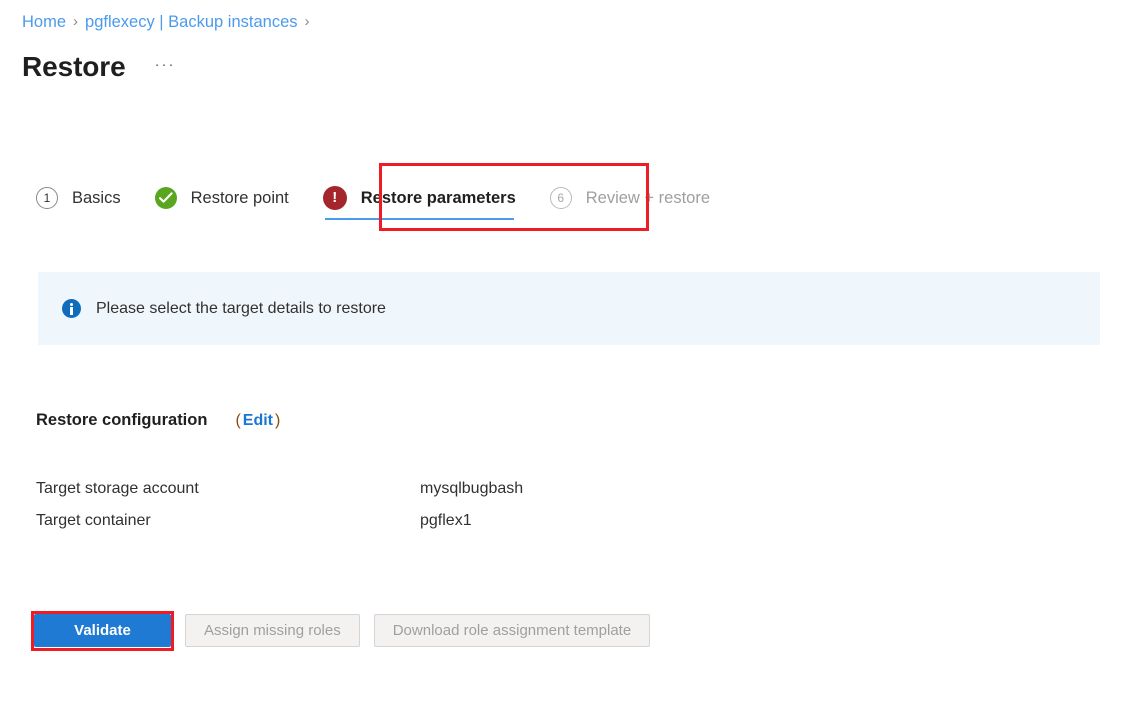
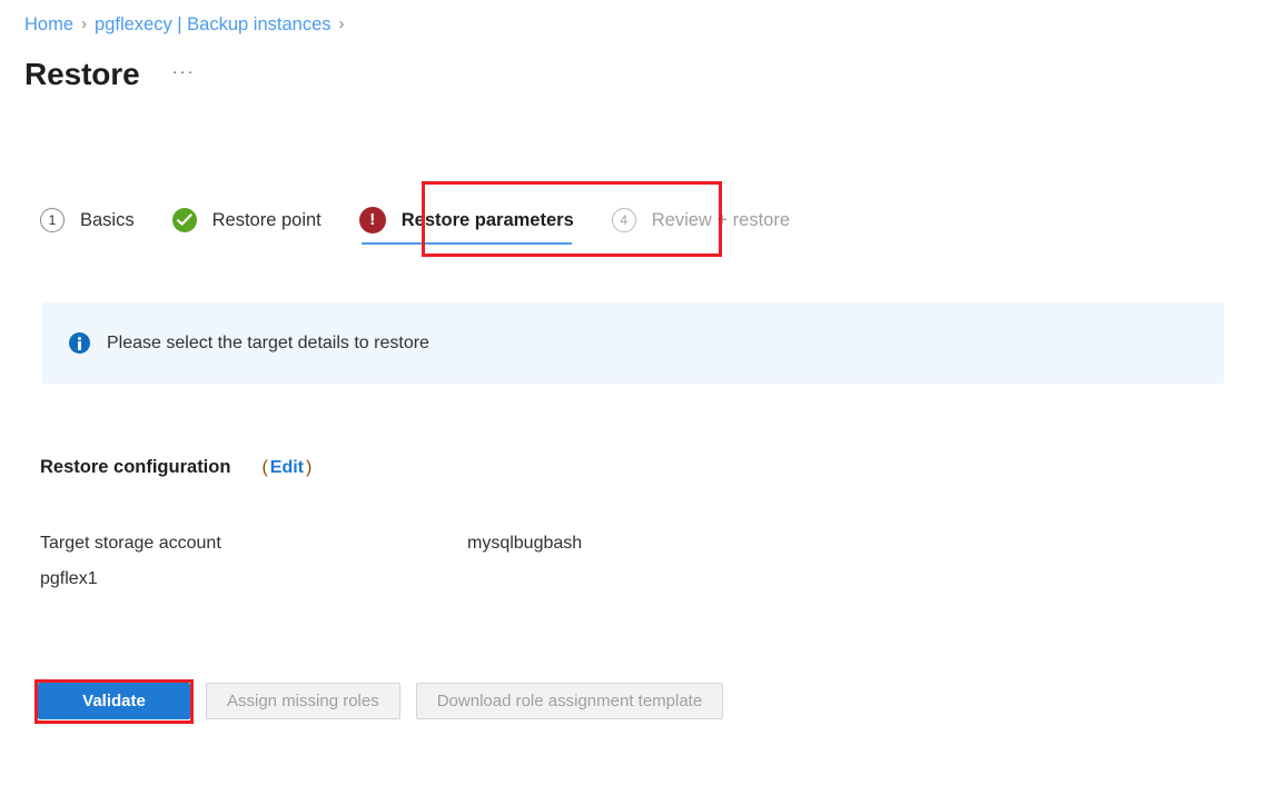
  Home
  ›
  pgflexecy | Backup instances
  ›
  Restore
  ···
  1
  Basics
  Restore point
  !
  Restore parameters
- 6
+ 4
  Review + restore
  Please select the target details to restore
  Restore configuration
  (Edit)
  Target storage account
  mysqlbugbash
- Target container
  pgflex1
  Validate
  Assign missing roles
  Download role assignment template
